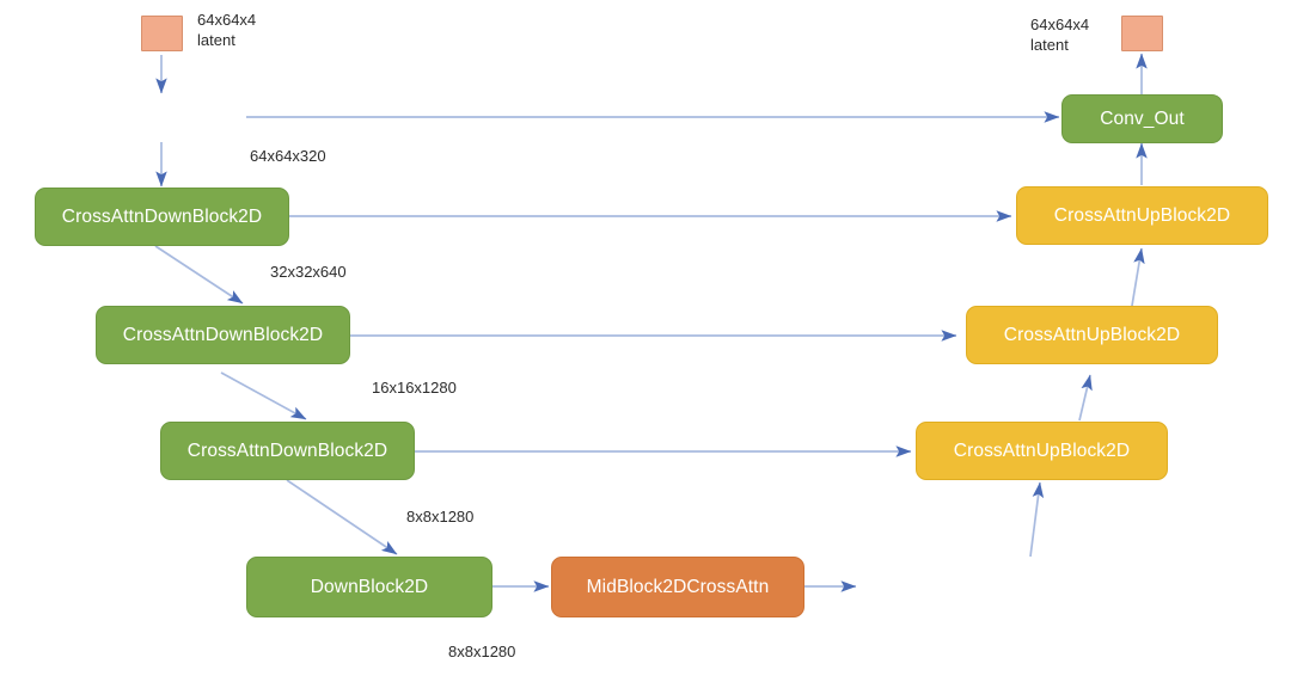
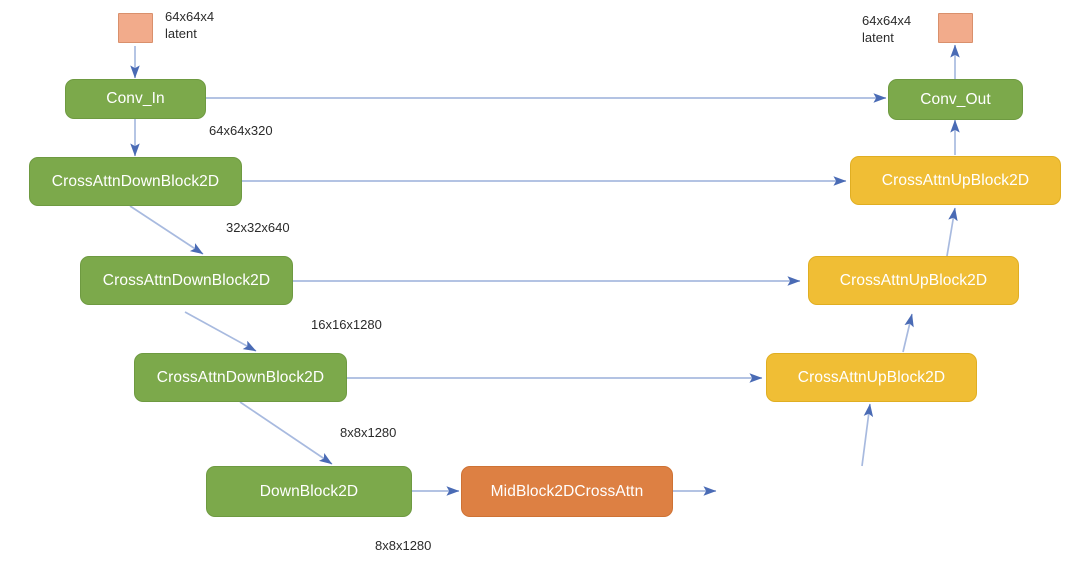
  64x64x4
  latent
  64x64x4
  latent
+ Conv_In
  64x64x320
  CrossAttnDownBlock2D
  32x32x640
  CrossAttnDownBlock2D
  16x16x1280
  CrossAttnDownBlock2D
  8x8x1280
  DownBlock2D
  8x8x1280
  MidBlock2DCrossAttn
  CrossAttnUpBlock2D
  CrossAttnUpBlock2D
  CrossAttnUpBlock2D
  Conv_Out
